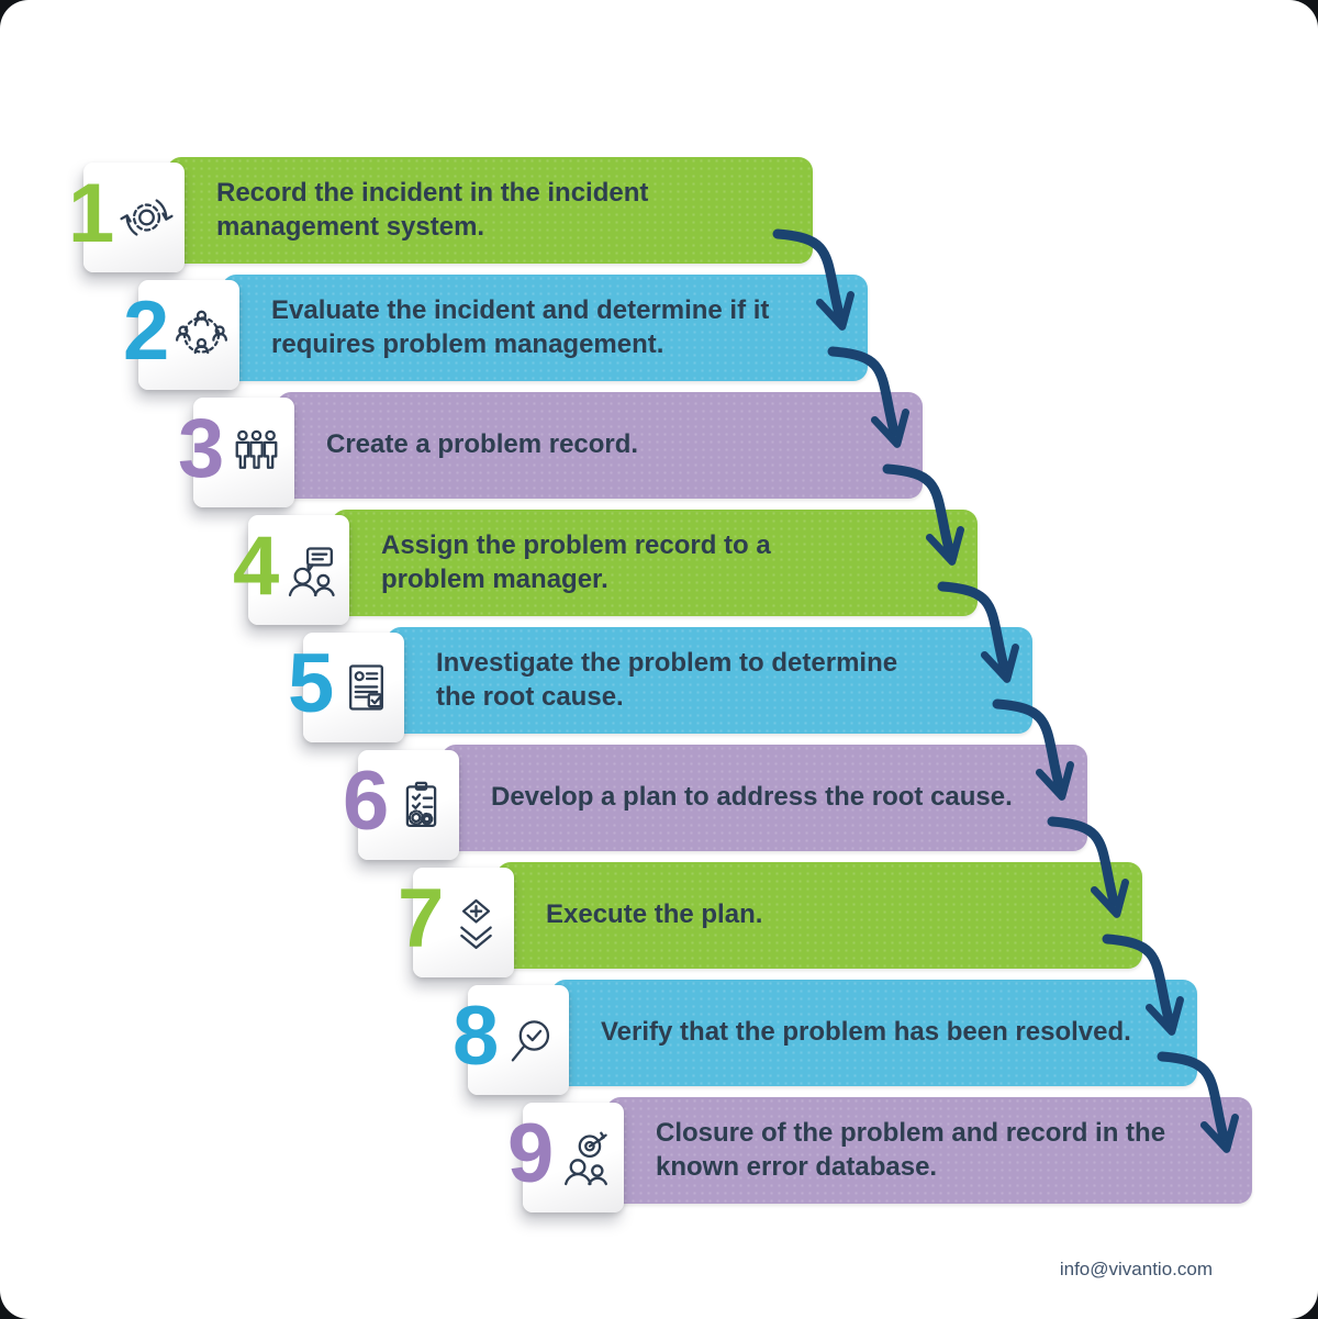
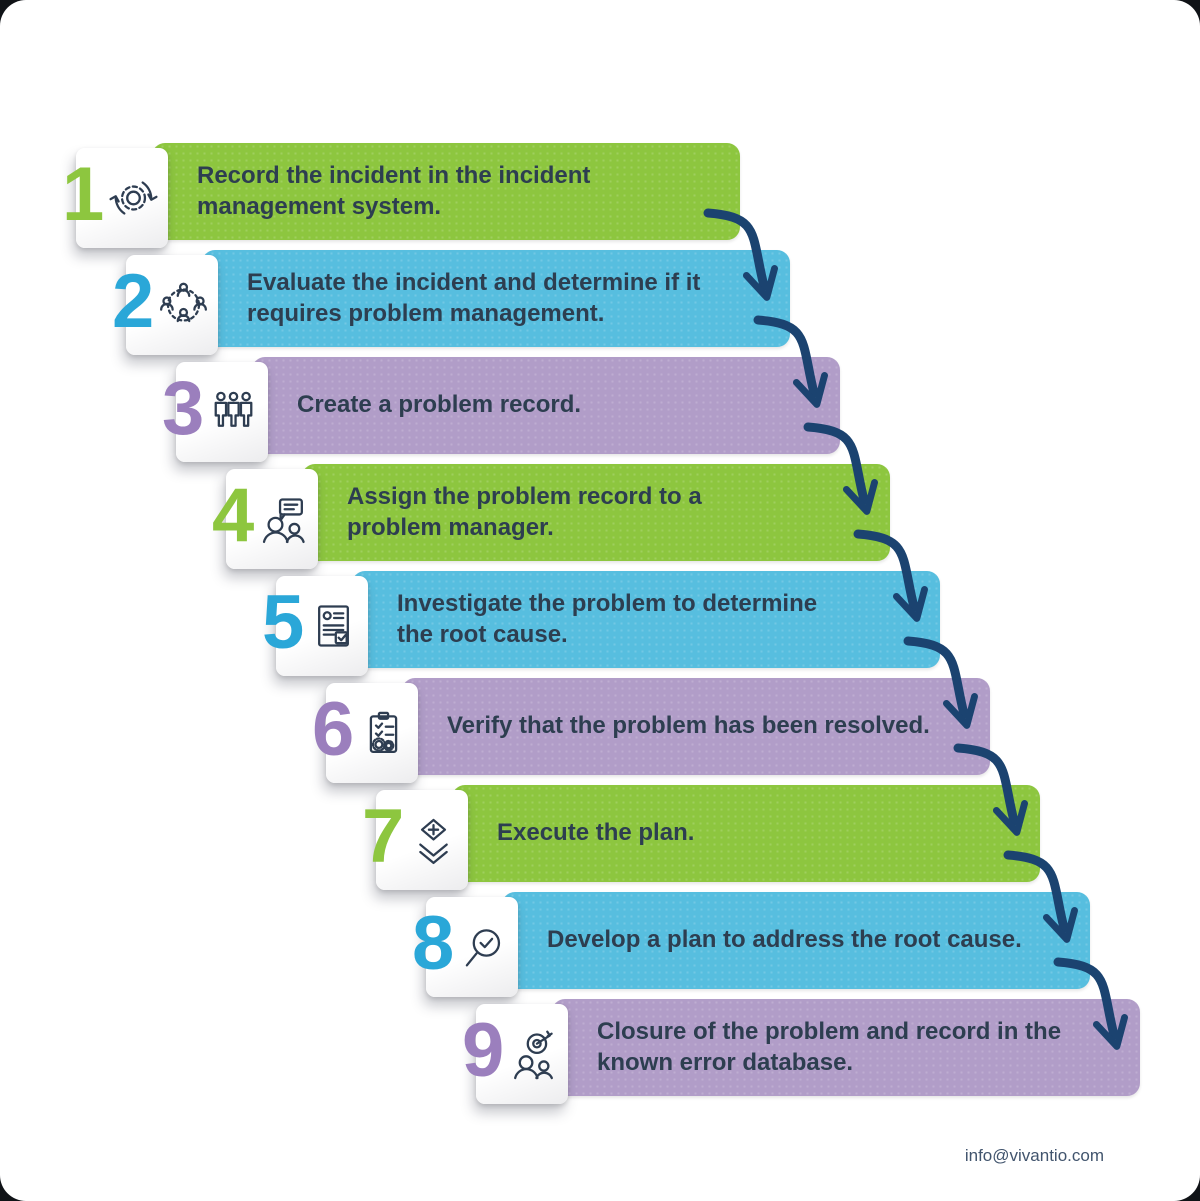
  Record the incident in the incident
  management system.
  1
  Evaluate the incident and determine if it
  requires problem management.
  2
  Create a problem record.
  3
  Assign the problem record to a
  problem manager.
  4
  Investigate the problem to determine
  the root cause.
  5
- Develop a plan to address the root cause.
+ Verify that the problem has been resolved.
  6
  Execute the plan.
  7
- Verify that the problem has been resolved.
+ Develop a plan to address the root cause.
  8
  Closure of the problem and record in the
  known error database.
  9
  info@vivantio.com
